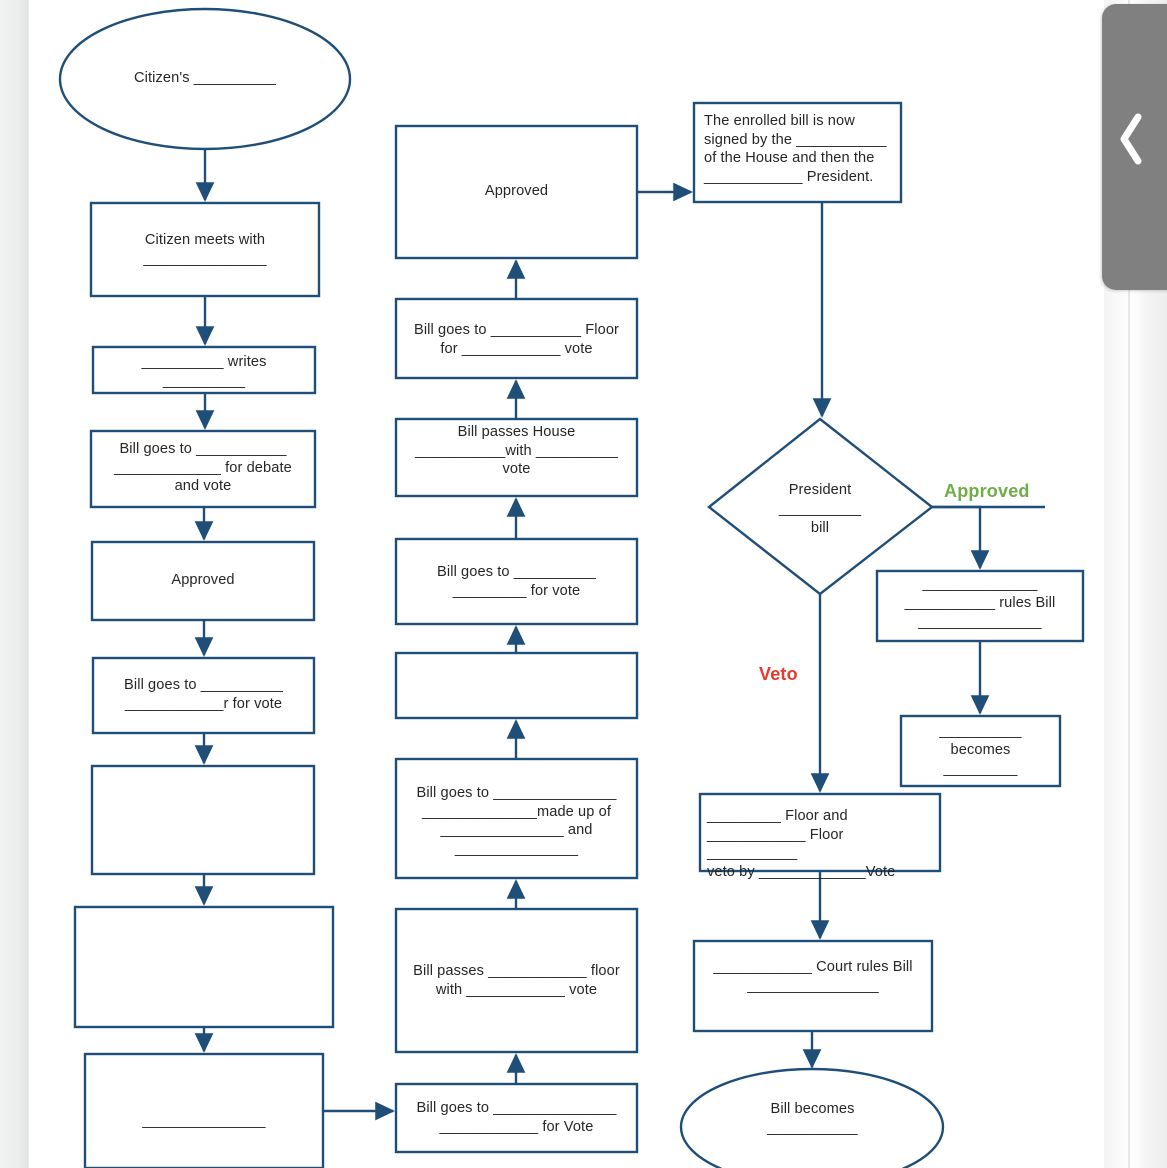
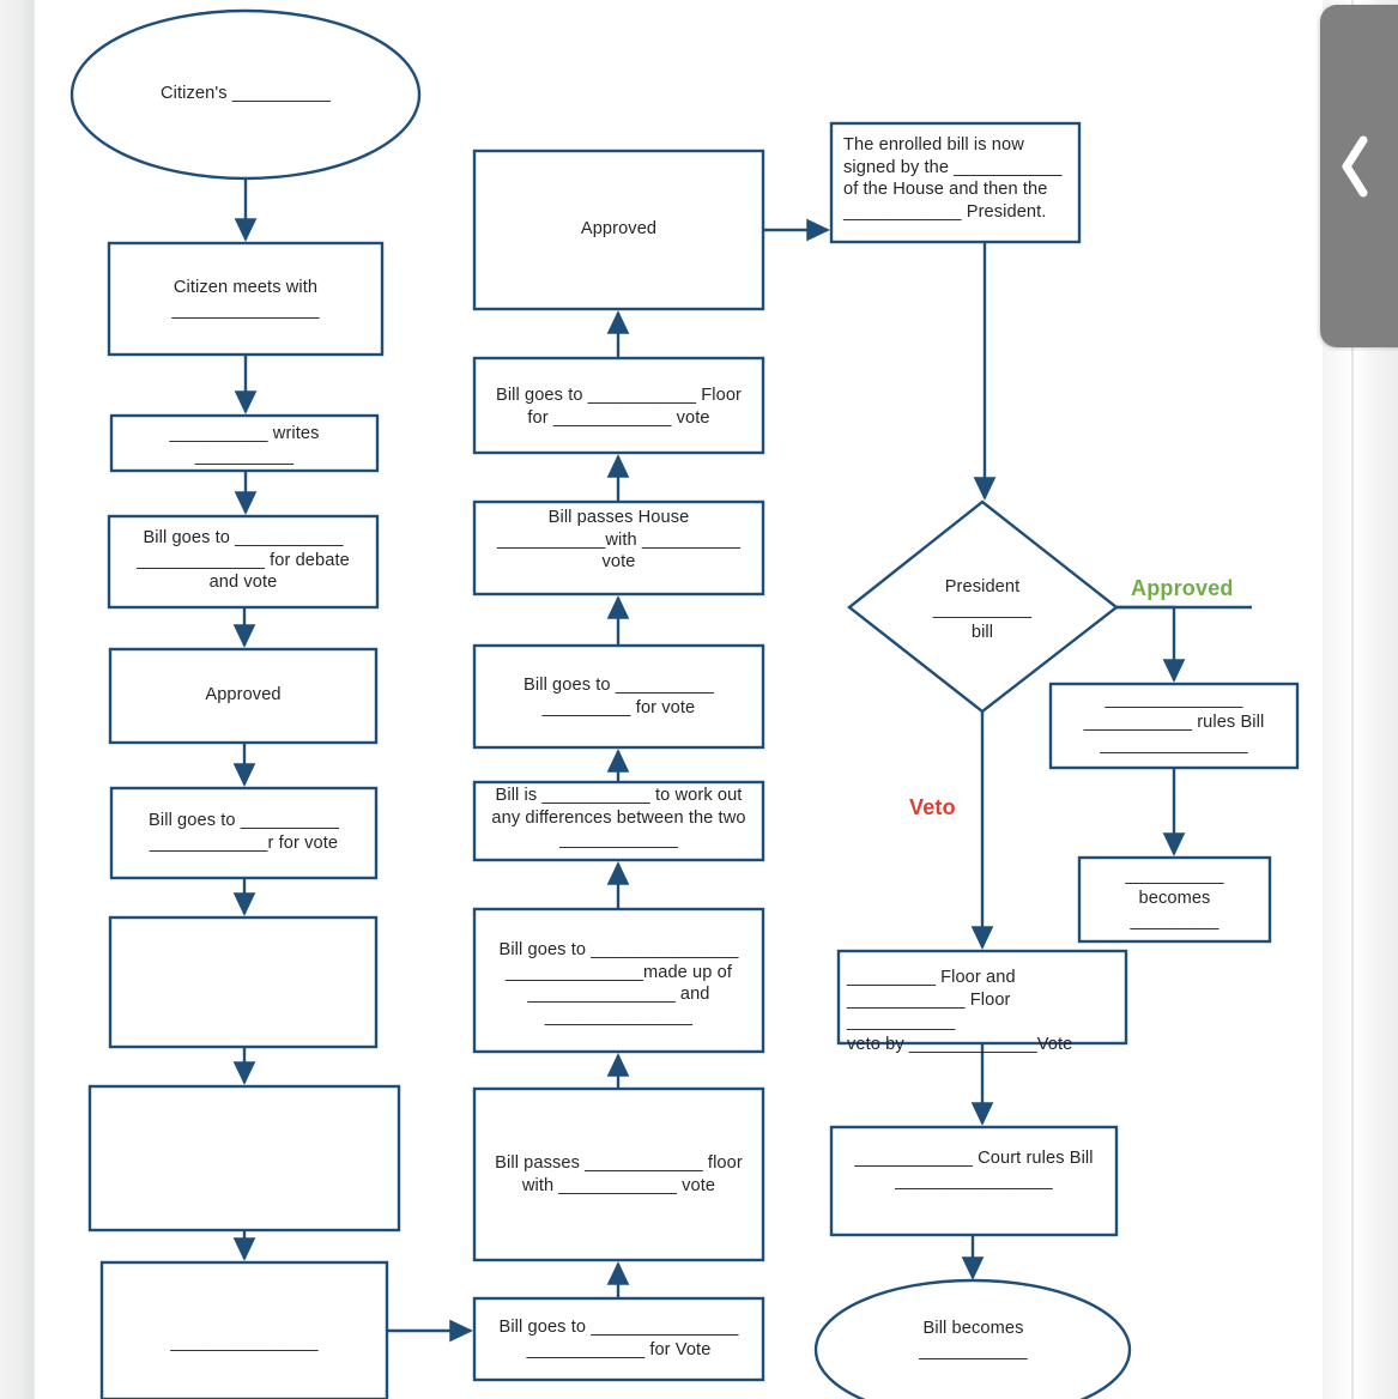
  Citizen's __________
  Citizen meets with
  _______________
  __________ writes
  __________
  Bill goes to ___________
  _____________ for debate
  and vote
  Approved
  Bill goes to __________
  ____________r for vote
  _______________
  Bill goes to _______________
  ____________ for Vote
  Bill passes ____________ floor
  with ____________ vote
  Bill goes to _______________
  ______________made up of
  _______________ and
  _______________
+ Bill is ___________ to work out
+ any differences between the two
+ ____________
  Bill goes to __________
  _________ for vote
  Bill passes House
  ___________with __________
  vote
  Bill goes to ___________ Floor
  for ____________ vote
  Approved
  The enrolled bill is now
  signed by the ___________
  of the House and then the
  ____________ President.
  President
  __________
  bill
  _________ Floor and
  ____________ Floor ___________
  veto by _____________Vote
  ____________ Court rules Bill
  ________________
  Bill becomes
  ___________
  ______________
  ___________ rules Bill
  _______________
  __________
  becomes
  _________
  Approved
  Veto
